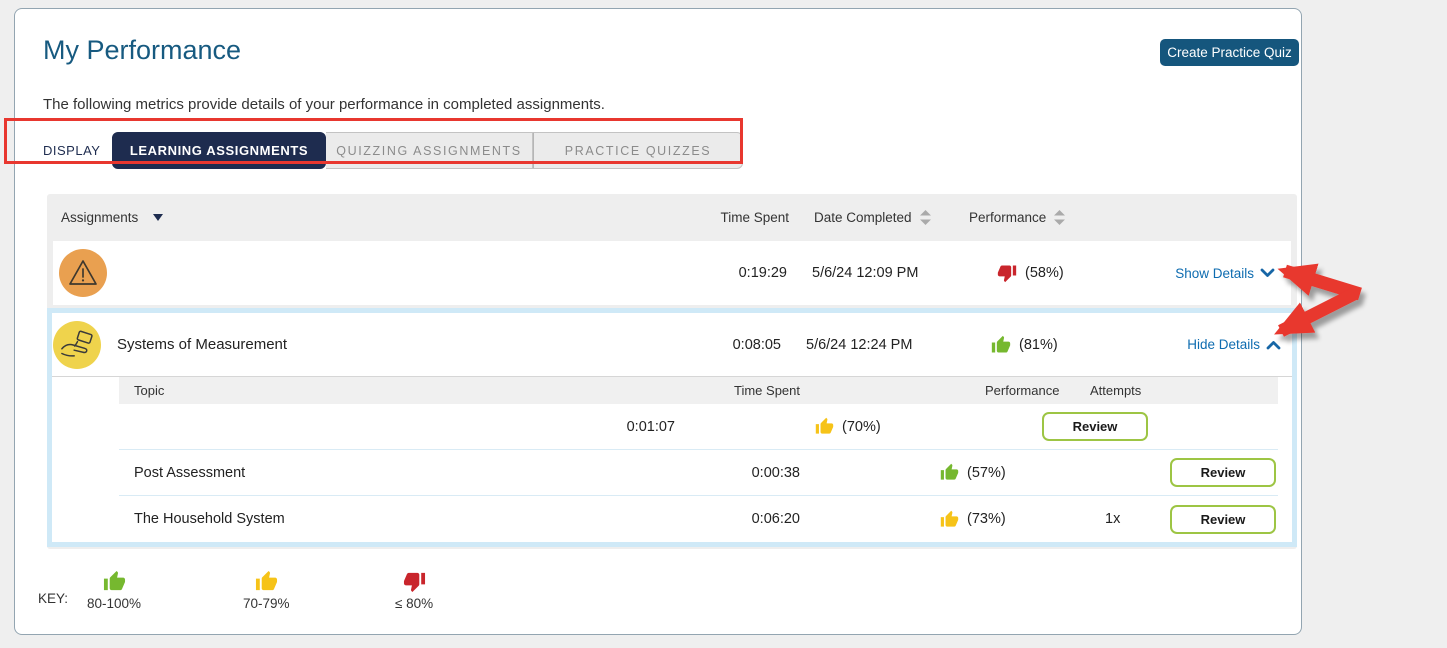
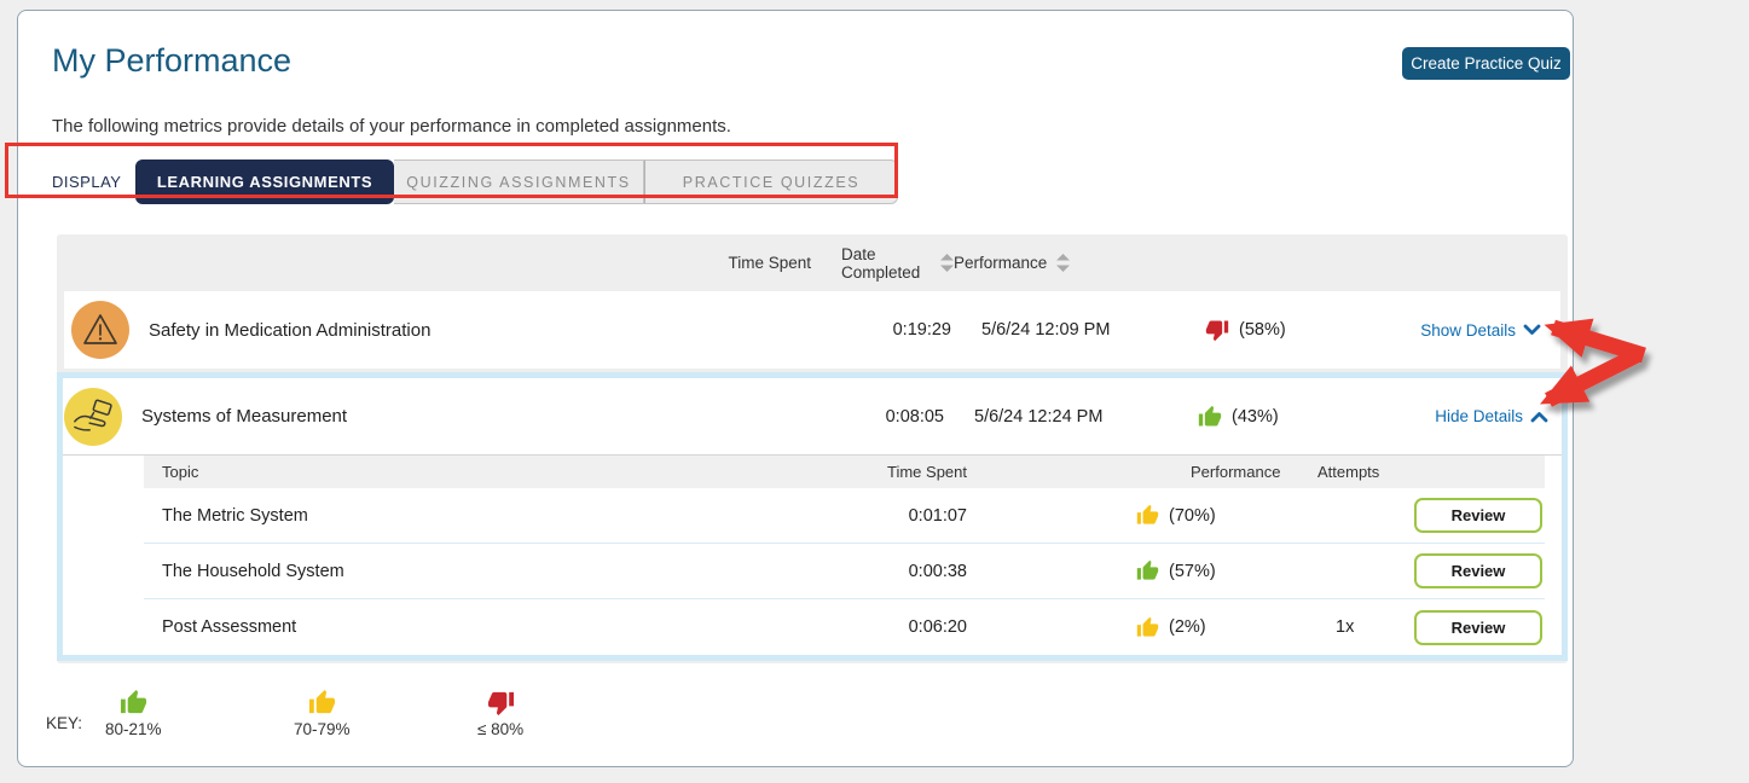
  My Performance
  Create Practice Quiz
  The following metrics provide details of your performance in completed assignments.
  DISPLAY
  LEARNING ASSIGNMENTS
  QUIZZING ASSIGNMENTS
  PRACTICE QUIZZES
- Assignments
  Time Spent
  Date Completed
  Performance
+ Safety in Medication Administration
  0:19:29
  5/6/24 12:09 PM
  (58%)
  Show Details
  Systems of Measurement
  0:08:05
  5/6/24 12:24 PM
- (81%)
+ (43%)
  Hide Details
  Topic
  Time Spent
  Performance
  Attempts
+ The Metric System
  0:01:07
  (70%)
  Review
- Post Assessment
+ The Household System
  0:00:38
  (57%)
  Review
- The Household System
+ Post Assessment
  0:06:20
- (73%)
+ (2%)
  1x
  Review
  KEY:
- 80-100%
+ 80-21%
  70-79%
  ≤ 80%
